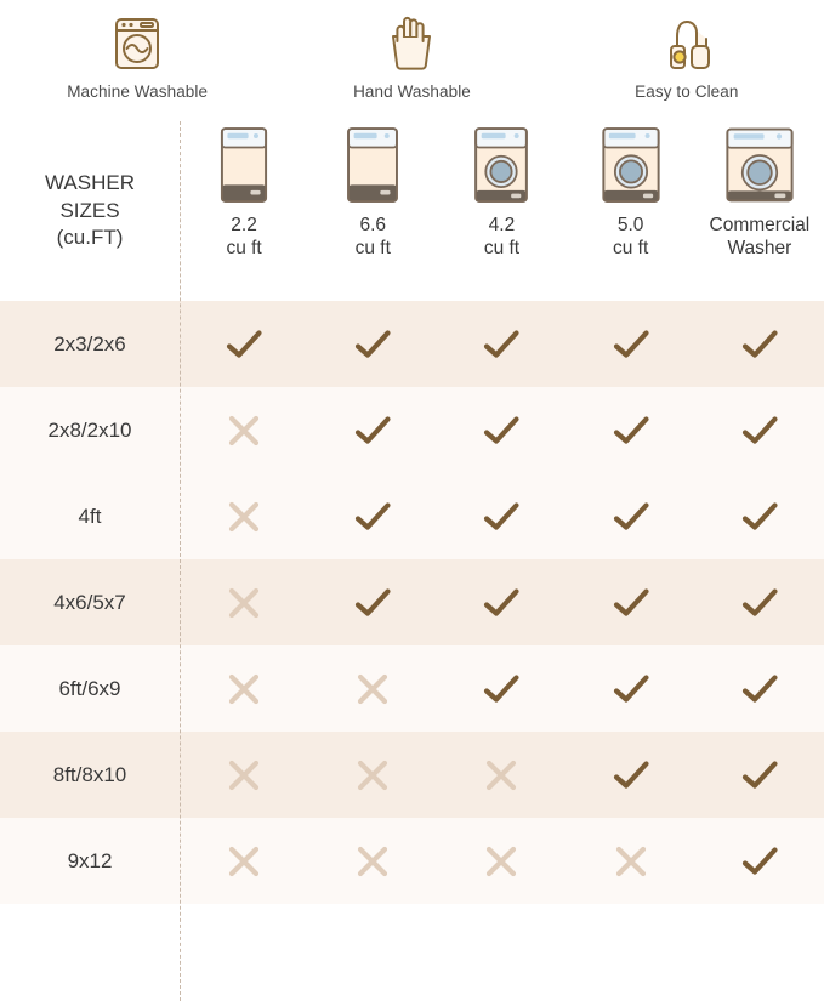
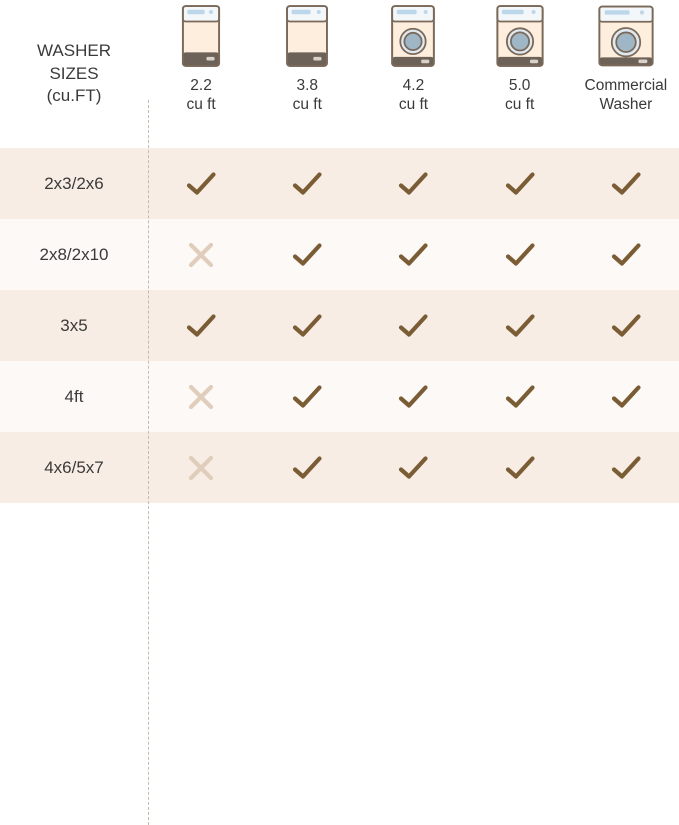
- Machine Washable
- Hand Washable
- Easy to Clean
- WASHER SIZES (cu.FT)	2.2 cu ft	6.6 cu ft	4.2 cu ft	5.0 cu ft	Commercial Washer
+ WASHER SIZES (cu.FT)	2.2 cu ft	3.8 cu ft	4.2 cu ft	5.0 cu ft	Commercial Washer
  2x3/2x6
  2x8/2x10
+ 3x5
  4ft
  4x6/5x7
- 6ft/6x9
- 8ft/8x10
- 9x12
